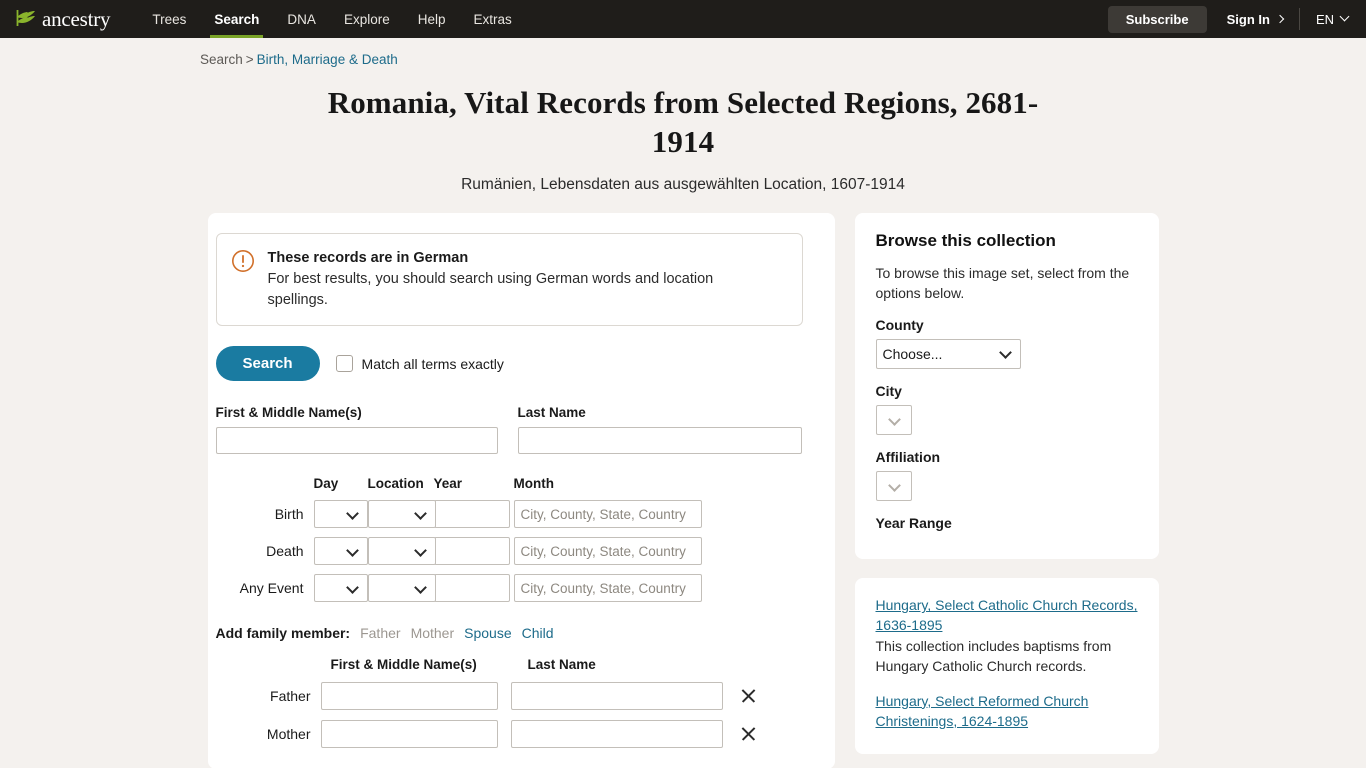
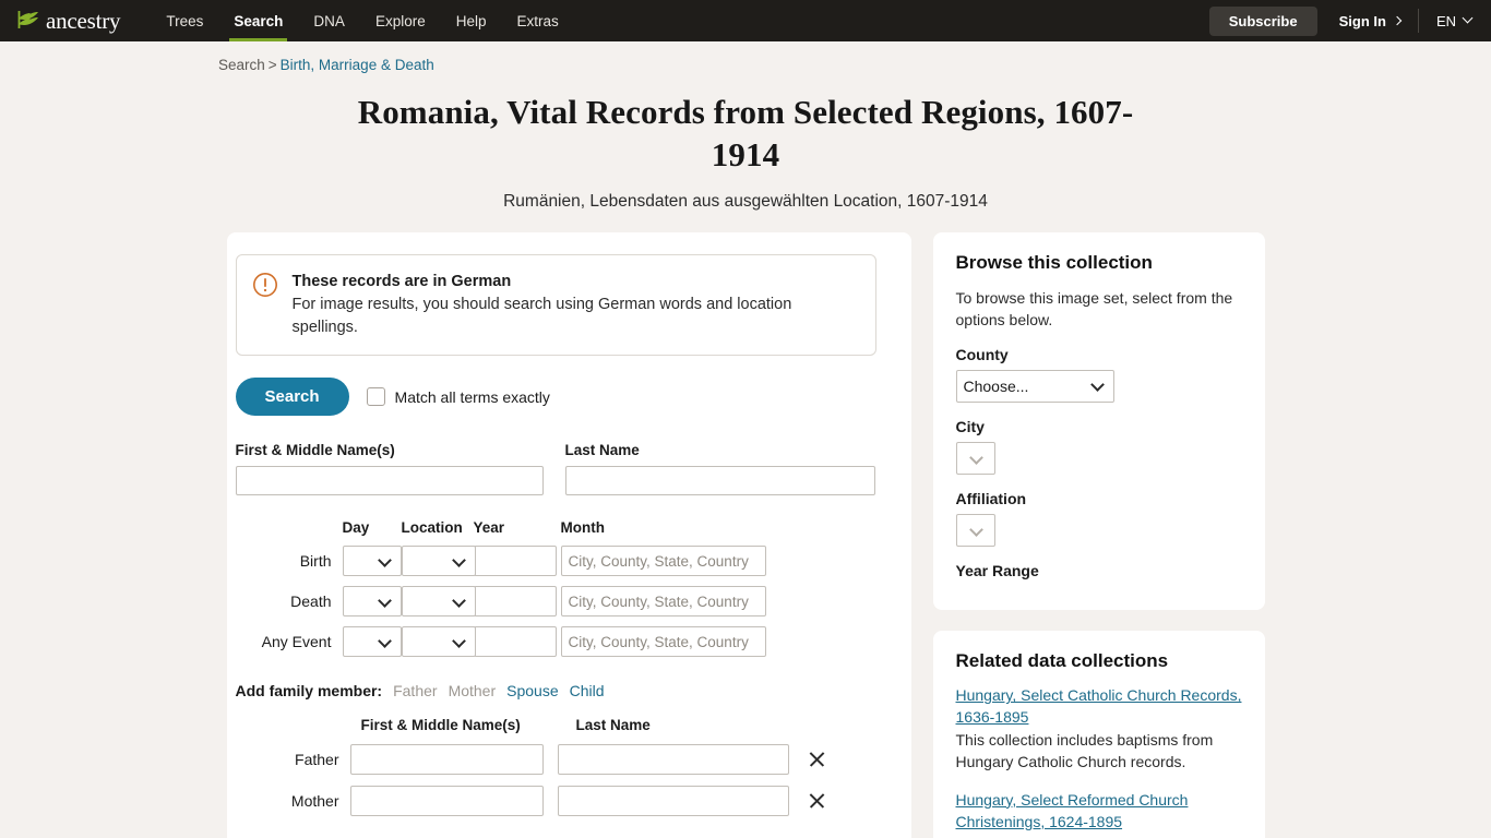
  ancestry
  Trees
  Search
  DNA
  Explore
  Help
  Extras
  Subscribe
  Sign In
  EN
  Search > Birth, Marriage & Death
- Romania, Vital Records from Selected Regions, 2681-1914
+ Romania, Vital Records from Selected Regions, 1607-1914
  Rumänien, Lebensdaten aus ausgewählten Location, 1607-1914
  These records are in German
- For best results, you should search using German words and location spellings.
+ For image results, you should search using German words and location spellings.
  Search
  Match all terms exactly
  First & Middle Name(s)
  Last Name
  Day
  Location
  Year
  Month
  Birth
  City, County, State, Country
  Death
  City, County, State, Country
  Any Event
  City, County, State, Country
  Add family member:
  Father
  Mother
  Spouse
  Child
  First & Middle Name(s)
  Last Name
  Father
  Mother
  Browse this collection
  To browse this image set, select from the options below.
  County
  Choose...
  City
  Affiliation
  Year Range
+ Related data collections
  Hungary, Select Catholic Church Records, 1636-1895
  This collection includes baptisms from Hungary Catholic Church records.
  Hungary, Select Reformed Church Christenings, 1624-1895
